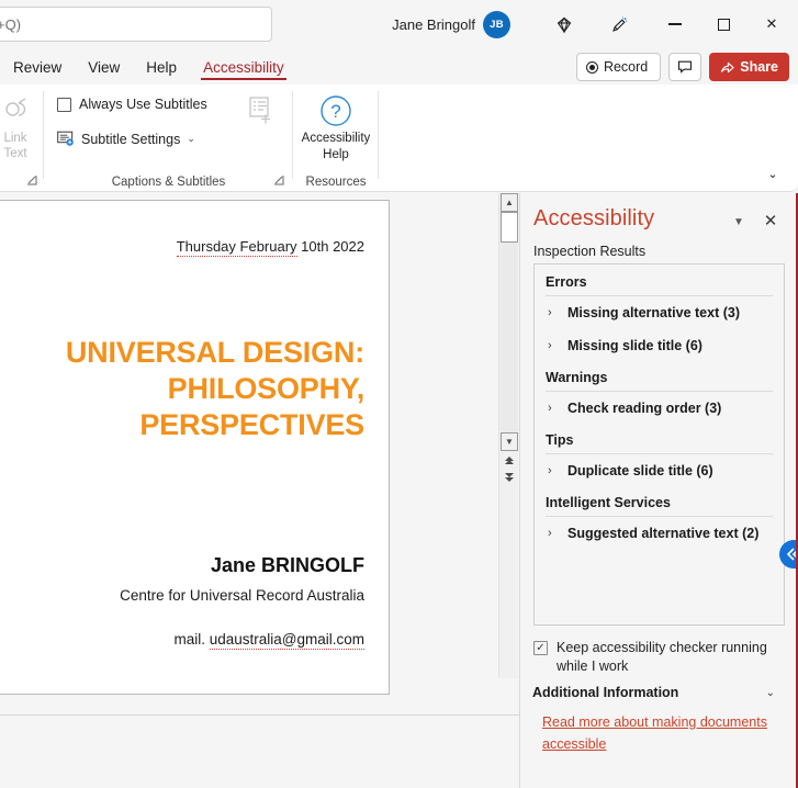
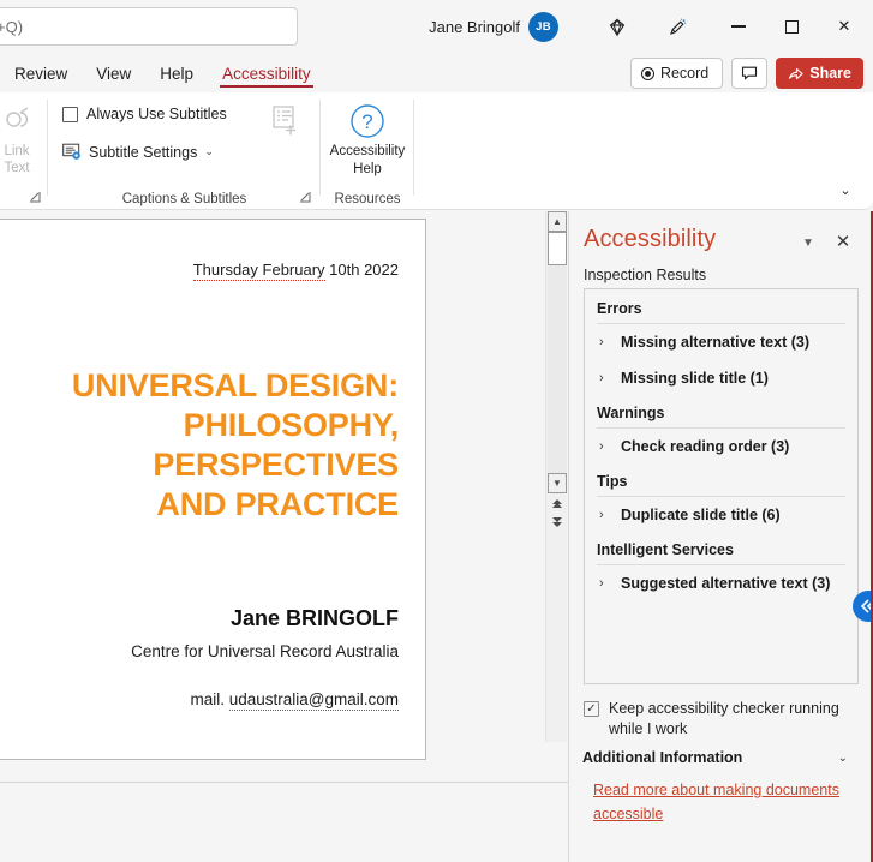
  +Q)
  Jane Bringolf
  JB
  ✕
  Review
  View
  Help
  Accessibility
  Record
  Share
  Link
  Text
  Always Use Subtitles
  Subtitle Settings
  ⌄
  Captions & Subtitles
  ?
  Accessibility
  Help
  Resources
  ⌄
  Thursday February 10th 2022
  UNIVERSAL DESIGN:
  PHILOSOPHY,
  PERSPECTIVES
+ AND PRACTICE
  Jane BRINGOLF
  Centre for Universal Record Australia
  mail. udaustralia@gmail.com
  ▲
  ▼
  Accessibility
  ▼
  ✕
  Inspection Results
  Errors
  ›
  Missing alternative text (3)
  ›
- Missing slide title (6)
+ Missing slide title (1)
  Warnings
  ›
  Check reading order (3)
  Tips
  ›
  Duplicate slide title (6)
  Intelligent Services
  ›
- Suggested alternative text (2)
+ Suggested alternative text (3)
  ✓
  Keep accessibility checker running while I work
  Additional Information
  ⌄
  Read more about making documents accessible
